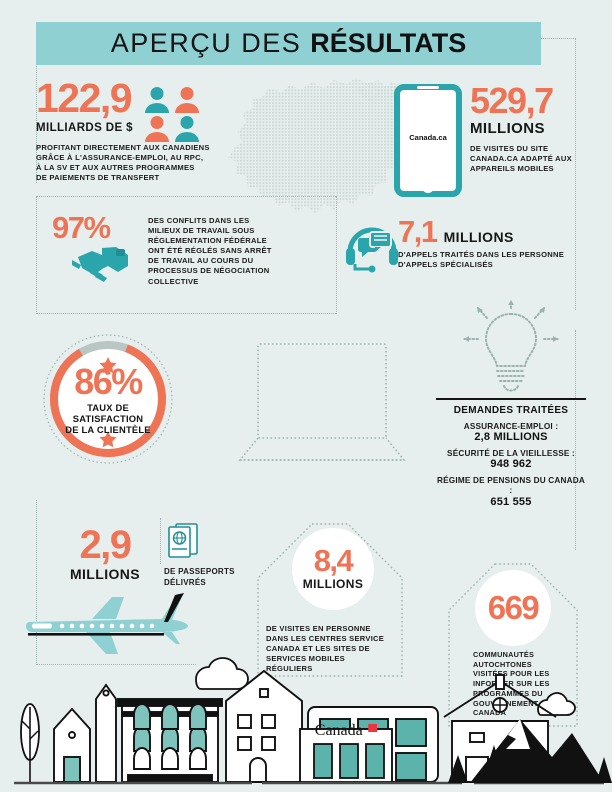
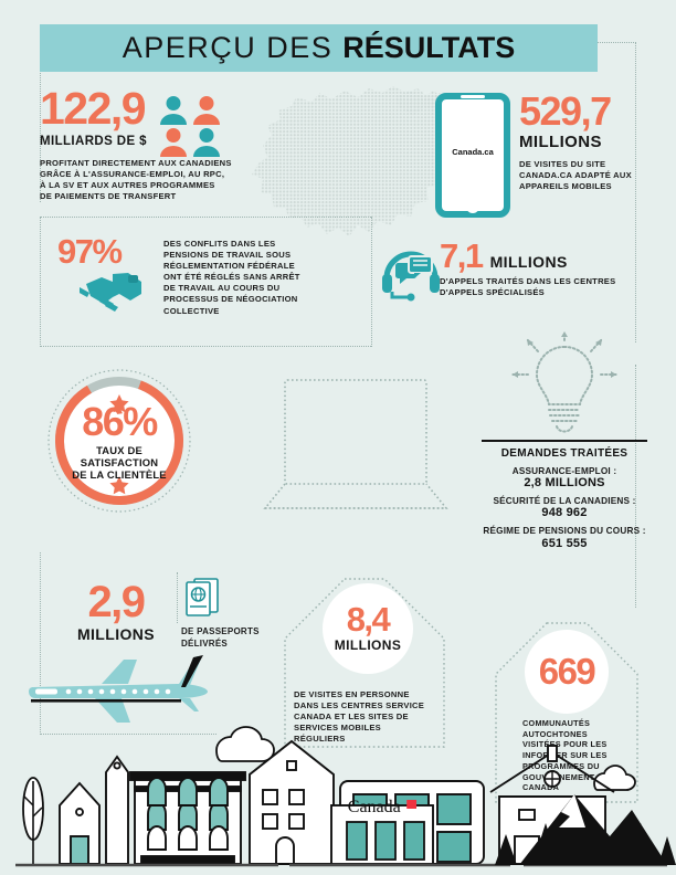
  APERÇU DES
  RÉSULTATS
  122,9
  MILLIARDS DE $
  PROFITANT DIRECTEMENT AUX CANADIENS
  GRÂCE À L'ASSURANCE-EMPLOI, AU RPC,
  À LA SV ET AUX AUTRES PROGRAMMES
  DE PAIEMENTS DE TRANSFERT
  Canada.ca
  529,7
  MILLIONS
  DE VISITES DU SITE CANADA.CA ADAPTÉ AUX APPAREILS MOBILES
  97%
- DES CONFLITS DANS LES MILIEUX DE TRAVAIL SOUS RÉGLEMENTATION FÉDÉRALE ONT ÉTÉ RÉGLÉS SANS ARRÊT DE TRAVAIL AU COURS DU PROCESSUS DE NÉGOCIATION COLLECTIVE
+ DES CONFLITS DANS LES PENSIONS DE TRAVAIL SOUS RÉGLEMENTATION FÉDÉRALE ONT ÉTÉ RÉGLÉS SANS ARRÊT DE TRAVAIL AU COURS DU PROCESSUS DE NÉGOCIATION COLLECTIVE
  7,1
  MILLIONS
- D'APPELS TRAITÉS DANS LES PERSONNE D'APPELS SPÉCIALISÉS
+ D'APPELS TRAITÉS DANS LES CENTRES D'APPELS SPÉCIALISÉS
  86%
  TAUX DE
  SATISFACTION
  DE LA CLIENTÈLE
  DEMANDES TRAITÉES
  ASSURANCE-EMPLOI :
  2,8 MILLIONS
- SÉCURITÉ DE LA VIEILLESSE :
+ SÉCURITÉ DE LA CANADIENS :
  948 962
- RÉGIME DE PENSIONS DU CANADA :
+ RÉGIME DE PENSIONS DU COURS :
  651 555
  2,9
  MILLIONS
  DE PASSEPORTS
  DÉLIVRÉS
  8,4
  MILLIONS
  DE VISITES EN PERSONNE DANS LES CENTRES SERVICE CANADA ET LES SITES DE SERVICES MOBILES RÉGULIERS
  669
  COMMUNAUTÉS AUTOCHTONES VISITÉES POUR LES INFOER SUR LES POGRAMMES DU GOUNEMENT CANADA
  Canada
